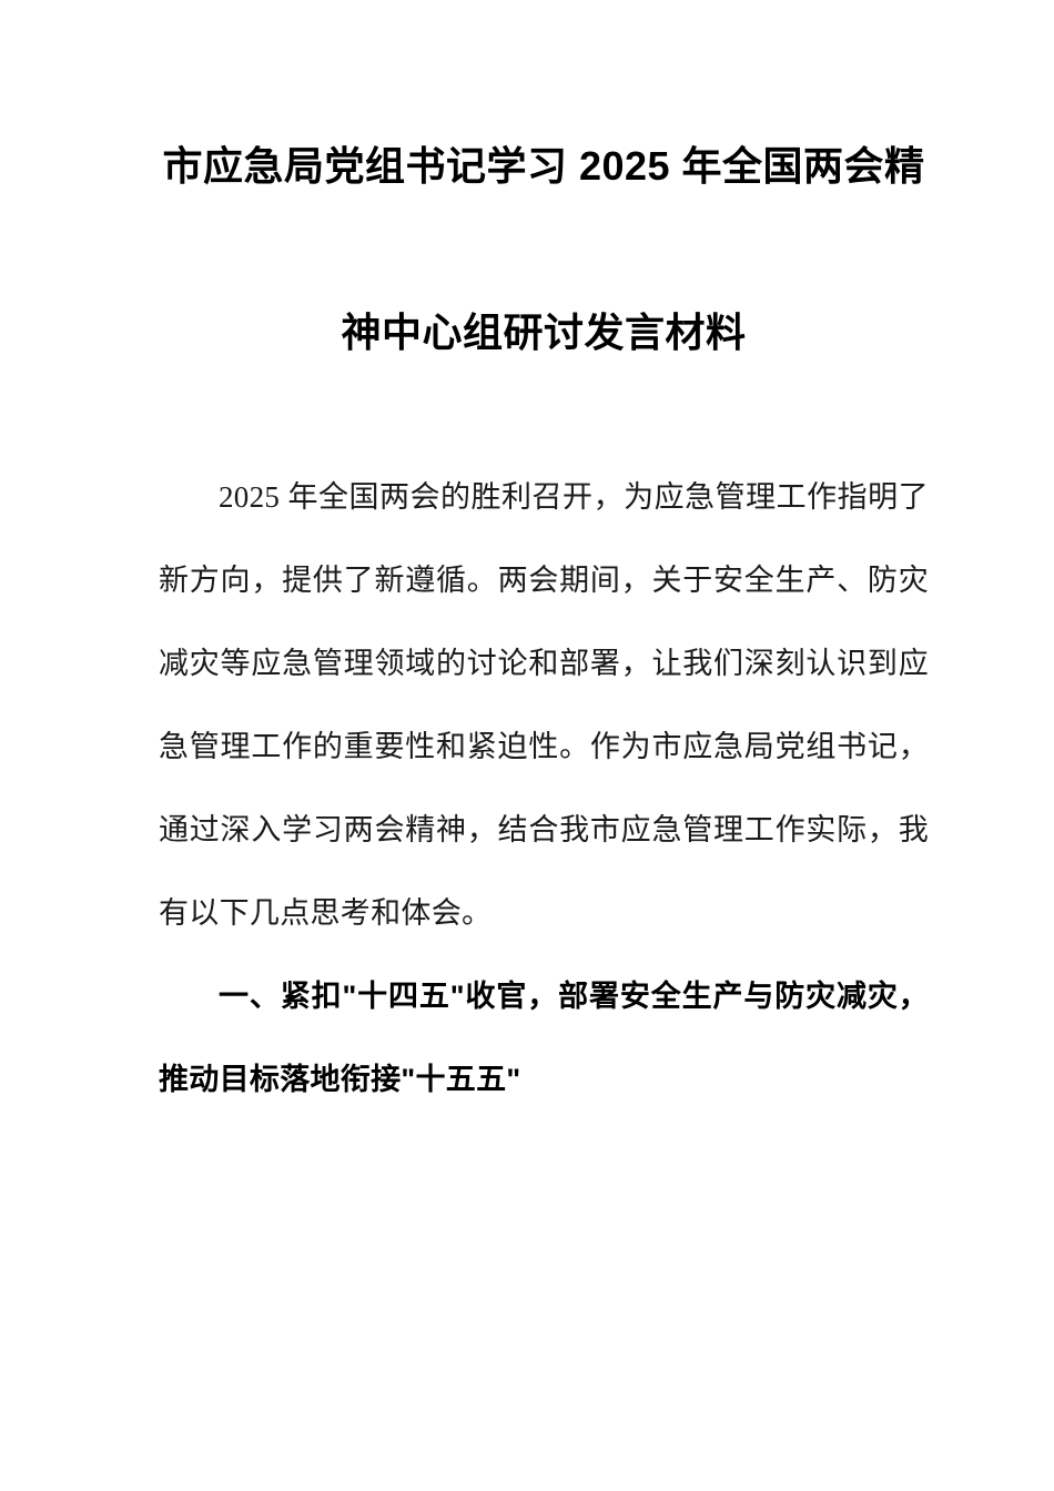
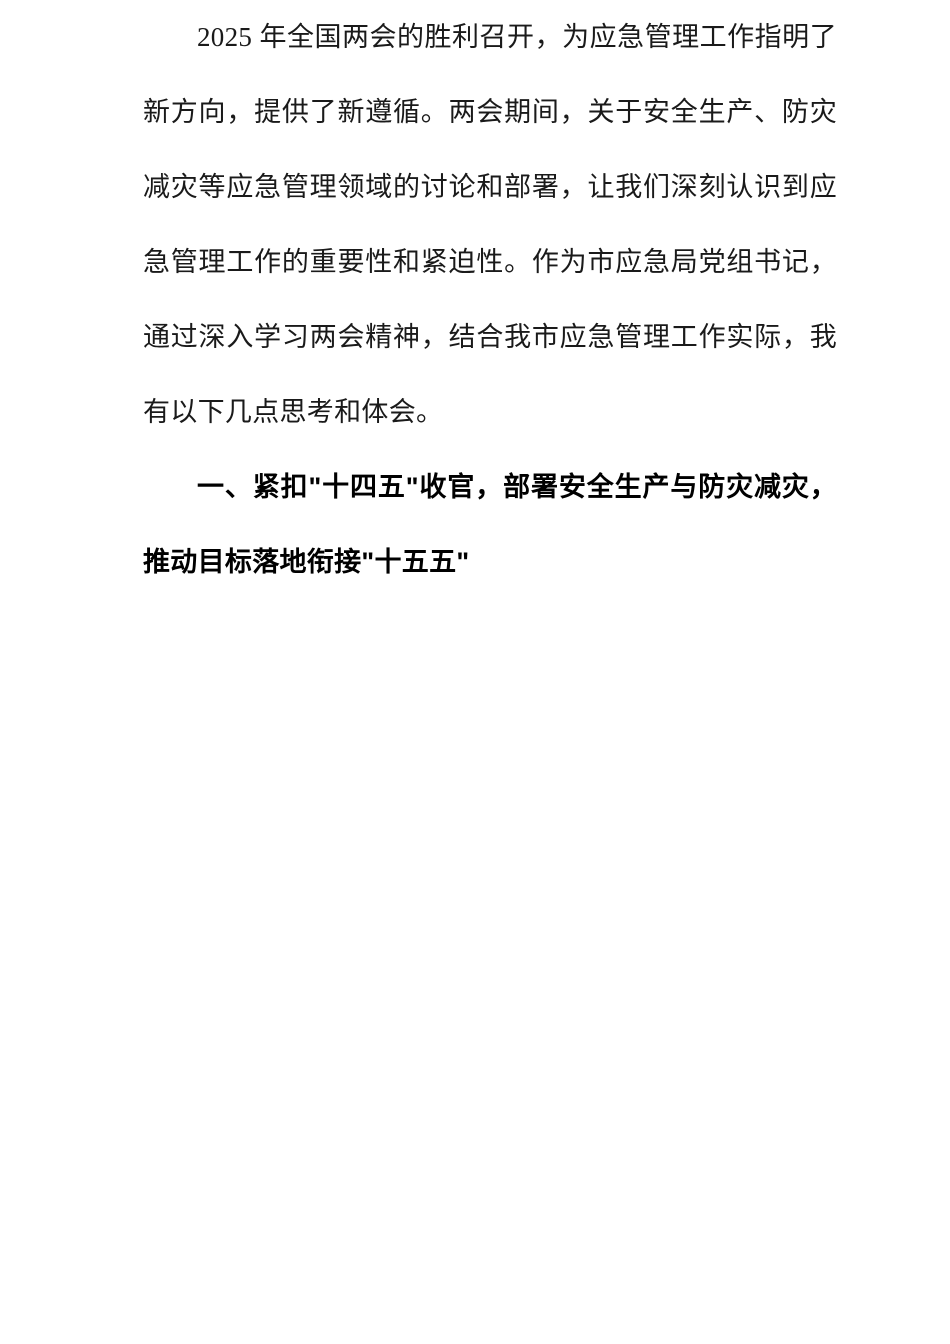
- 市应急局党组书记学习 2025 年全国两会精神中心组研讨发言材料
  2025 年全国两会的胜利召开，为应急管理工作指明了新方向，提供了新遵循。两会期间，关于安全生产、防灾减灾等应急管理领域的讨论和部署，让我们深刻认识到应急管理工作的重要性和紧迫性。作为市应急局党组书记，通过深入学习两会精神，结合我市应急管理工作实际，我有以下几点思考和体会。
  一、紧扣"十四五"收官，部署安全生产与防灾减灾，推动目标落地衔接"十五五"
